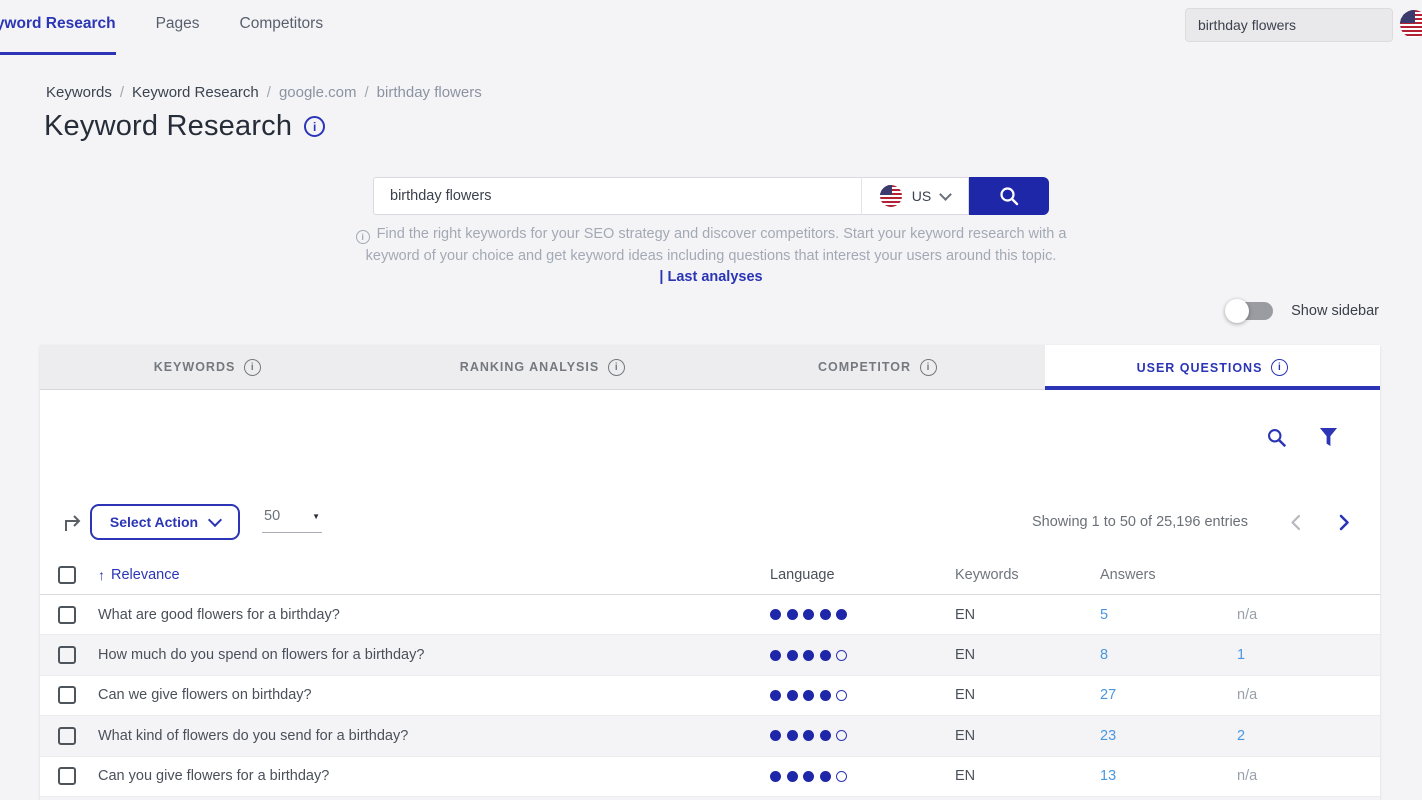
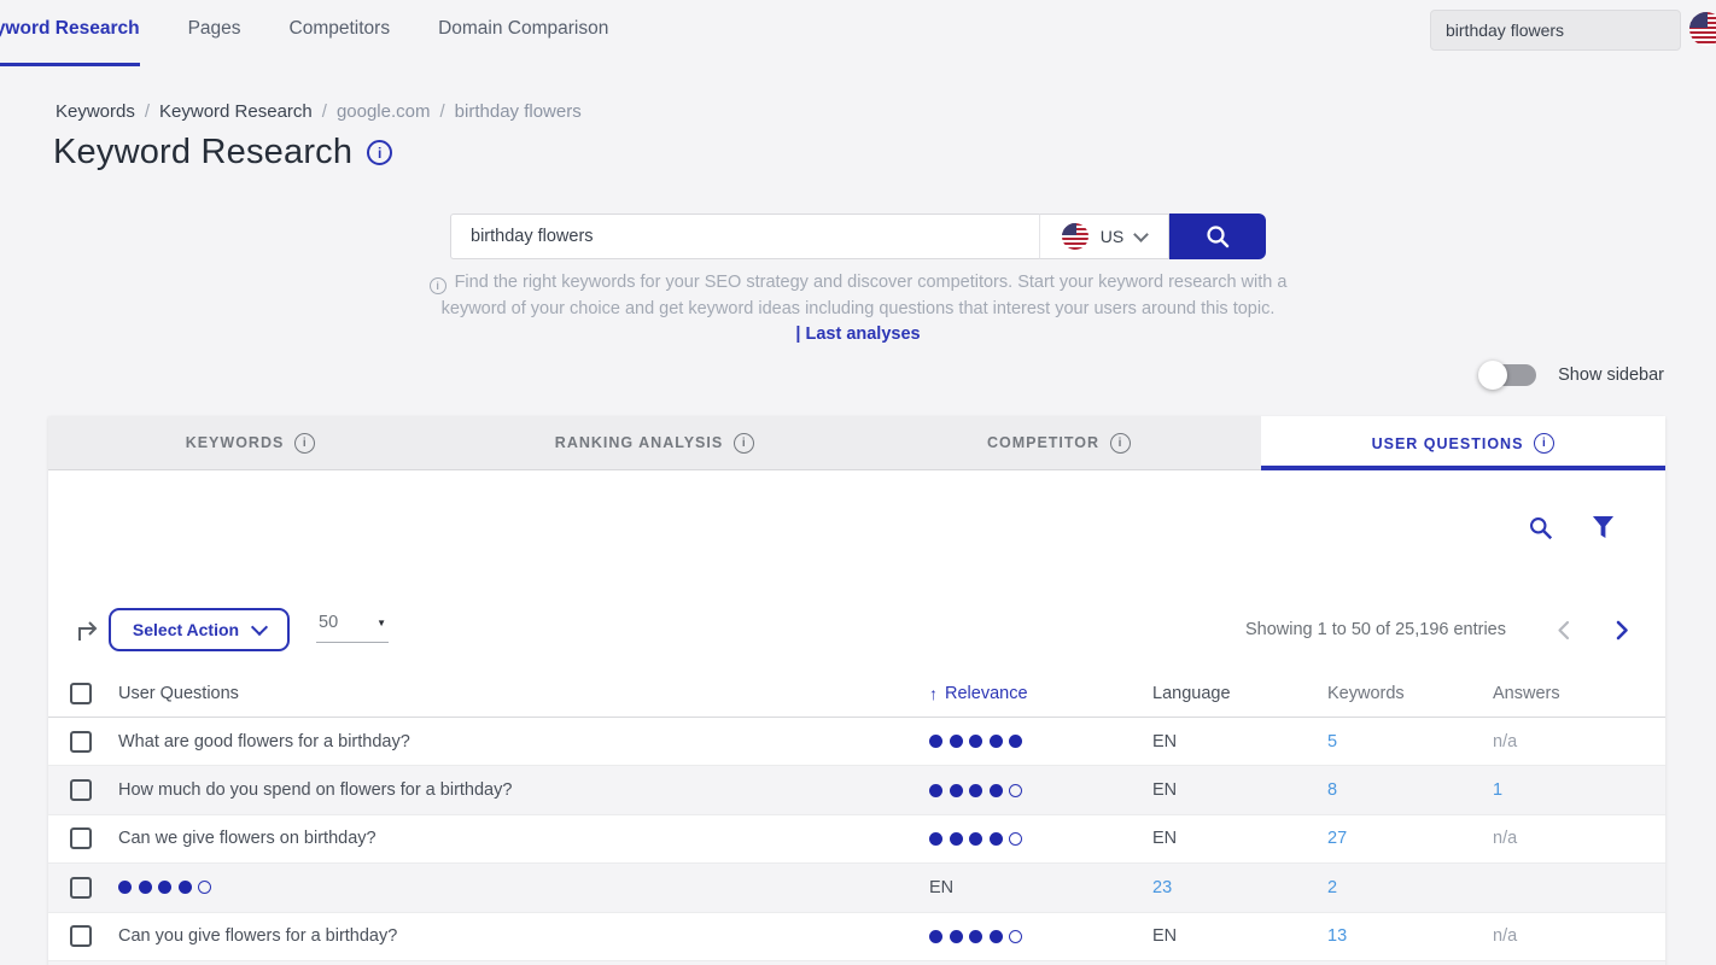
  yword Research
  Pages
  Competitors
+ Domain Comparison
  birthday flowers
  Keywords
  /
  Keyword Research
  /
  google.com
  /
  birthday flowers
  Keyword Research
  birthday flowers
  US
  Find the right keywords for your SEO strategy and discover competitors. Start your keyword research with a keyword of your choice and get keyword ideas including questions that interest your users around this topic.
  | Last analyses
  Show sidebar
  KEYWORDS
  RANKING ANALYSIS
  COMPETITOR
  USER QUESTIONS
  Select Action
  50
  ▼
  Showing 1 to 50 of 25,196 entries
+ User Questions
  ↑
  Relevance
  Language
  Keywords
  Answers
  What are good flowers for a birthday?
  EN
  5
  n/a
  How much do you spend on flowers for a birthday?
  EN
  8
  1
  Can we give flowers on birthday?
  EN
  27
  n/a
- What kind of flowers do you send for a birthday?
  EN
  23
  2
  Can you give flowers for a birthday?
  EN
  13
  n/a
